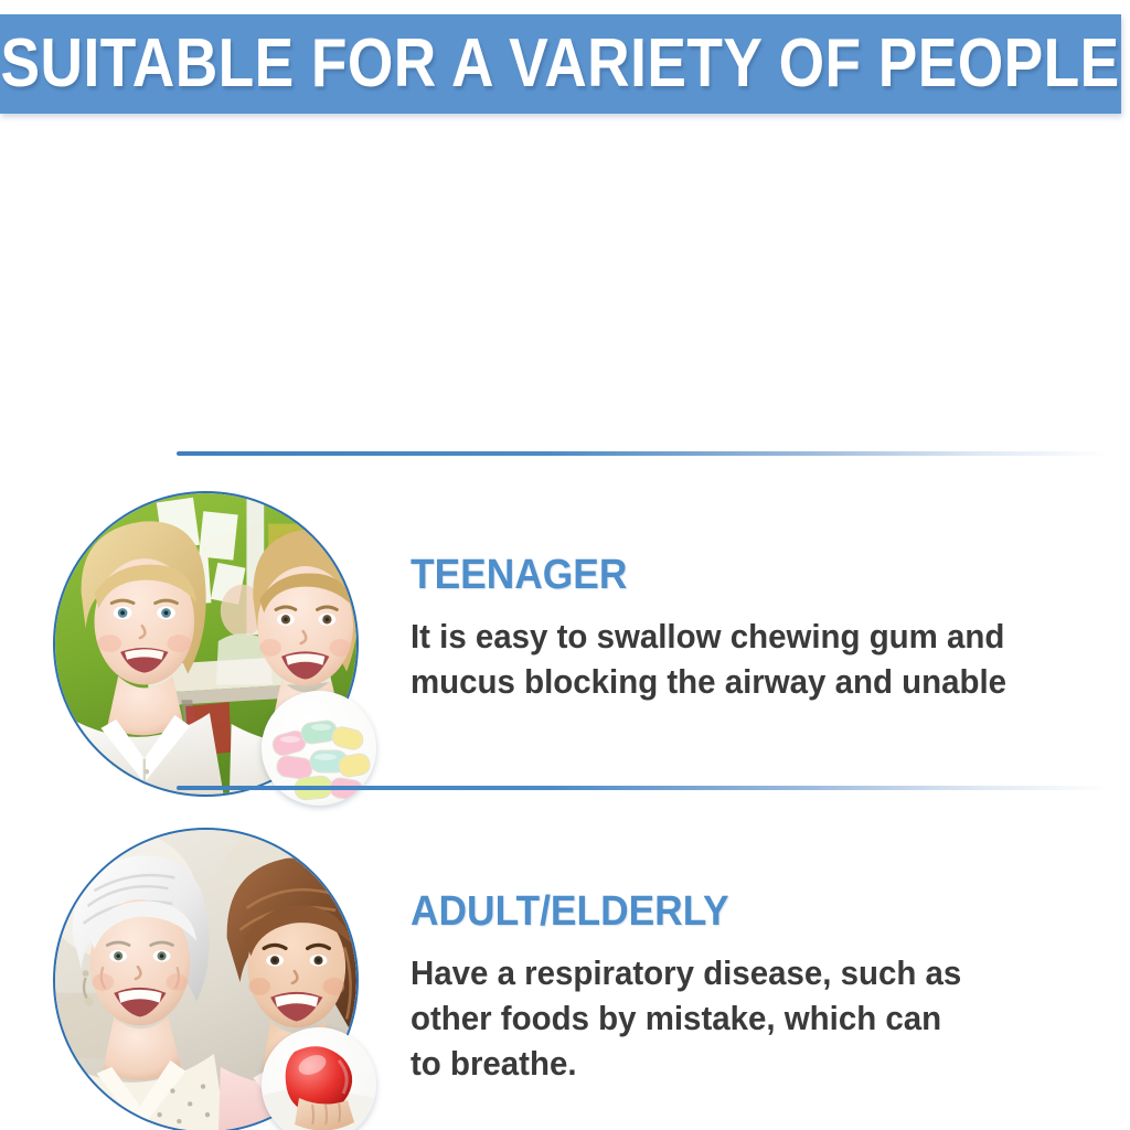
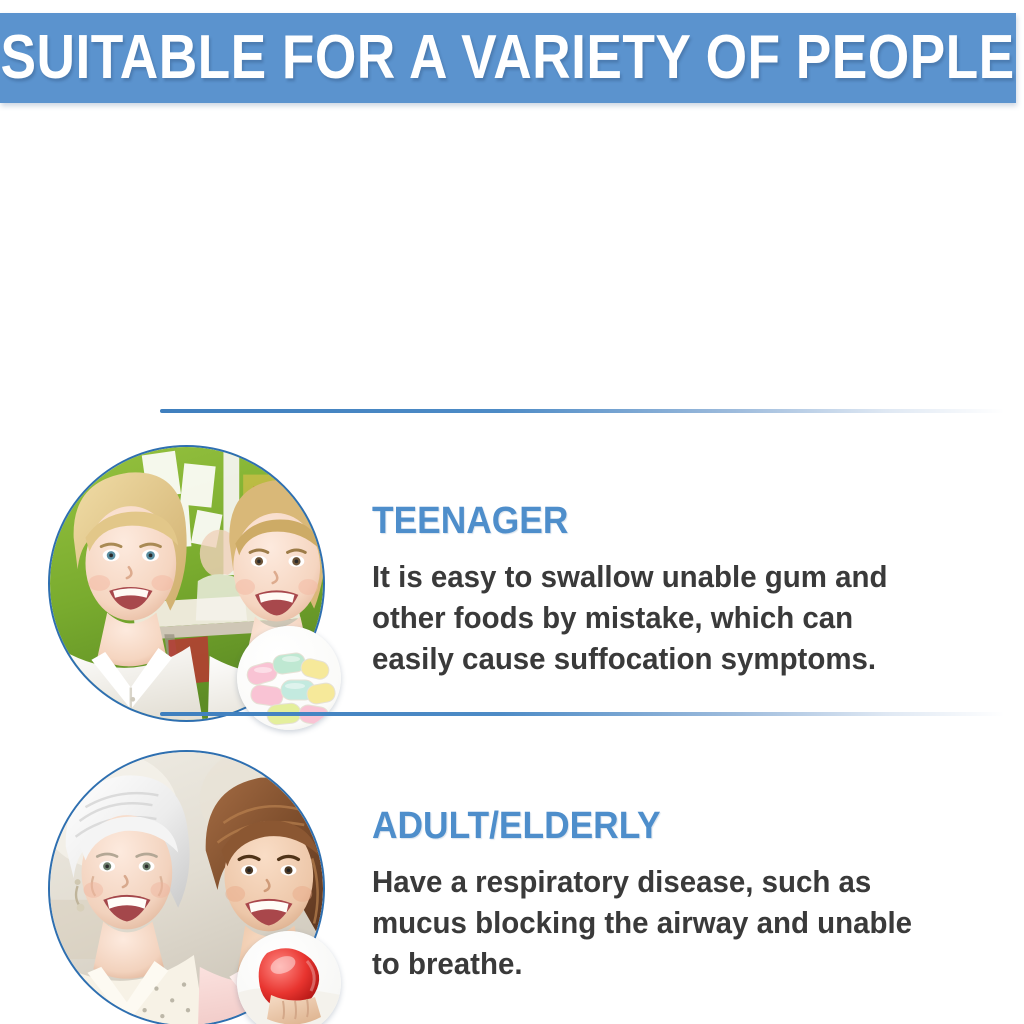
  SUITABLE FOR A VARIETY OF PEOPLE
  TEENAGER
- It is easy to swallow chewing gum and
+ It is easy to swallow unable gum and
- mucus blocking the airway and unable
+ other foods by mistake, which can
+ easily cause suffocation symptoms.
  ADULT/ELDERLY
  Have a respiratory disease, such as
- other foods by mistake, which can
+ mucus blocking the airway and unable
  to breathe.
